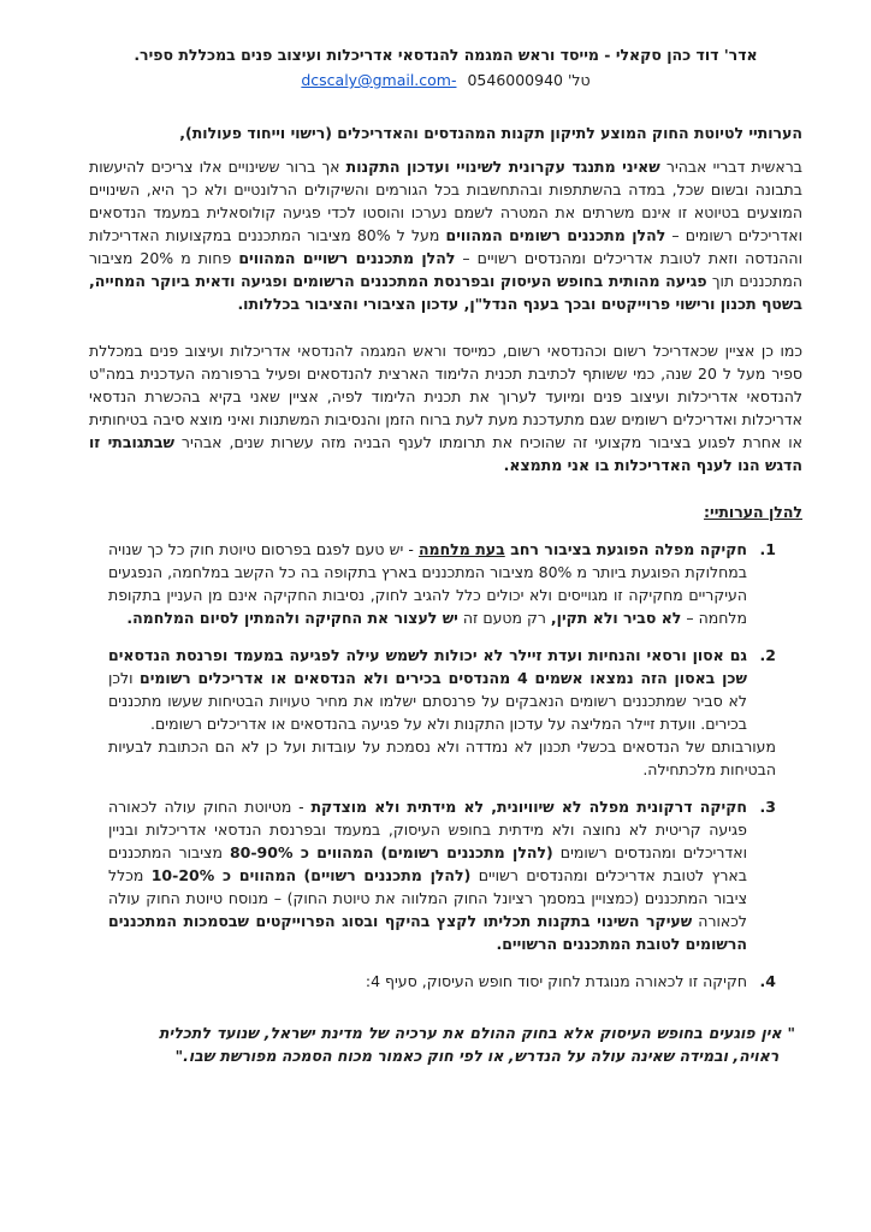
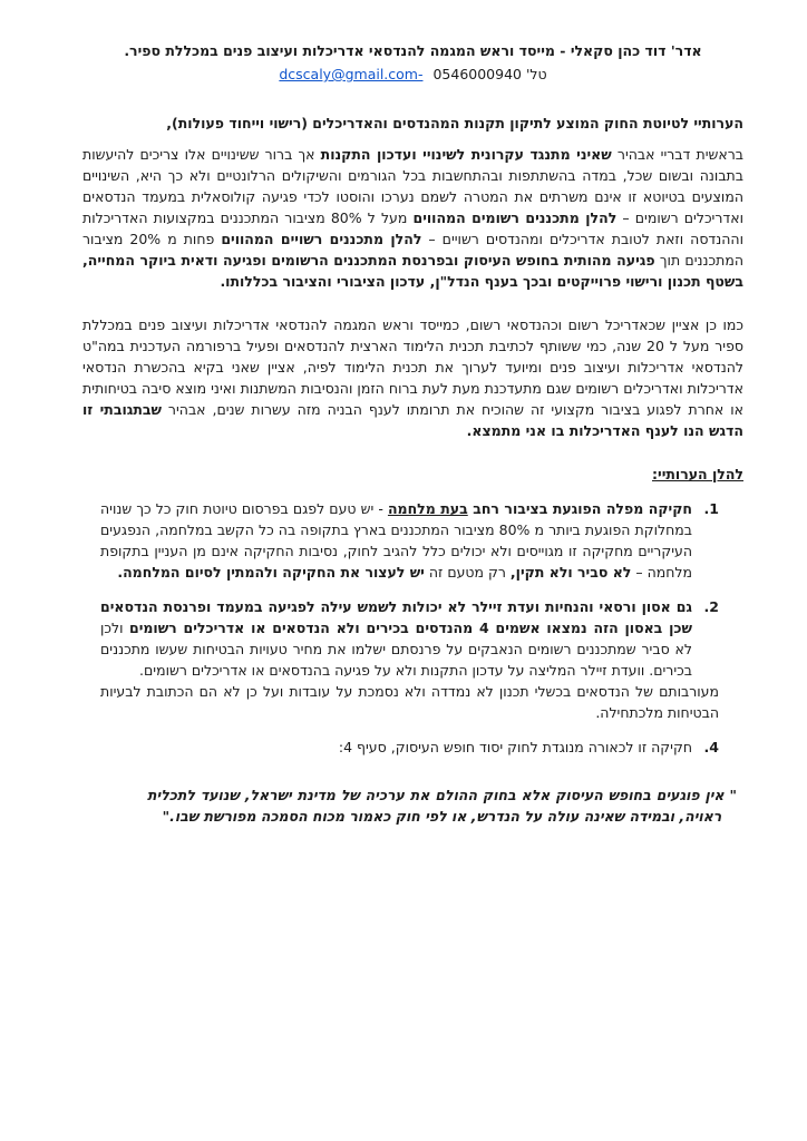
  אדר' דוד כהן סקאלי - מייסד וראש המגמה להנדסאי אדריכלות ועיצוב פנים במכללת ספיר.
  טל' 0546000940 dcscaly@gmail.com-
  הערותיי לטיוטת החוק המוצע לתיקון תקנות המהנדסים והאדריכלים (רישוי וייחוד פעולות),
  בראשית דבריי אבהיר שאיני מתנגד עקרונית לשינויי ועדכון התקנות אך ברור ששינויים אלו צריכים להיעשות בתבונה ובשום שכל, במדה בהשתתפות ובהתחשבות בכל הגורמים והשיקולים הרלונטיים ולא כך היא, השינויים המוצעים בטיוטא זו אינם משרתים את המטרה לשמם נערכו והוסטו לכדי פגיעה קולוסאלית במעמד הנדסאים ואדריכלים רשומים – להלן מתכננים רשומים המהווים מעל ל 80% מציבור המתכננים במקצועות האדריכלות וההנדסה וזאת לטובת אדריכלים ומהנדסים רשויים – להלן מתכננים רשויים המהווים פחות מ 20% מציבור המתכננים תוך פגיעה מהותית בחופש העיסוק ובפרנסת המתכננים הרשומים ופגיעה ודאית ביוקר המחייה, בשטף תכנון ורישוי פרוייקטים ובכך בענף הנדל"ן, עדכון הציבורי והציבור בכללותו.
  כמו כן אציין שכאדריכל רשום וכהנדסאי רשום, כמייסד וראש המגמה להנדסאי אדריכלות ועיצוב פנים במכללת ספיר מעל ל 20 שנה, כמי ששותף לכתיבת תכנית הלימוד הארצית להנדסאים ופעיל ברפורמה העדכנית במה"ט להנדסאי אדריכלות ועיצוב פנים ומיועד לערוך את תכנית הלימוד לפיה, אציין שאני בקיא בהכשרת הנדסאי אדריכלות ואדריכלים רשומים שגם מתעדכנת מעת לעת ברוח הזמן והנסיבות המשתנות ואיני מוצא סיבה בטיחותית או אחרת לפגוע בציבור מקצועי זה שהוכיח את תרומתו לענף הבניה מזה עשרות שנים, אבהיר שבתגובתי זו הדגש הנו לענף האדריכלות בו אני מתמצא.
  להלן הערותיי:
  1.
  חקיקה מפלה הפוגעת בציבור רחב בעת מלחמה - יש טעם לפגם בפרסום טיוטת חוק כל כך שנויה במחלוקת הפוגעת ביותר מ 80% מציבור המתכננים בארץ בתקופה בה כל הקשב במלחמה, הנפגעים העיקריים מחקיקה זו מגוייסים ולא יכולים כלל להגיב לחוק, נסיבות החקיקה אינם מן העניין בתקופת מלחמה – לא סביר ולא תקין, רק מטעם זה יש לעצור את החקיקה ולהמתין לסיום המלחמה.
  2.
  גם אסון ורסאי והנחיות ועדת זיילר לא יכולות לשמש עילה לפגיעה במעמד ופרנסת הנדסאים שכן באסון הזה נמצאו אשמים 4 מהנדסים בכירים ולא הנדסאים או אדריכלים רשומים ולכן לא סביר שמתכננים רשומים הנאבקים על פרנסתם ישלמו את מחיר טעויות הבטיחות שעשו מתכננים בכירים. וועדת זיילר המליצה על עדכון התקנות ולא על פגיעה בהנדסאים או אדריכלים רשומים.
  מעורבותם של הנדסאים בכשלי תכנון לא נמדדה ולא נסמכת על עובדות ועל כן לא הם הכתובת לבעיות הבטיחות מלכתחילה.
- 3.
- חקיקה דרקונית מפלה לא שיוויונית, לא מידתית ולא מוצדקת - מטיוטת החוק עולה לכאורה פגיעה קריטית לא נחוצה ולא מידתית בחופש העיסוק, במעמד ובפרנסת הנדסאי אדריכלות ובניין ואדריכלים ומהנדסים רשומים (להלן מתכננים רשומים) המהווים כ 80-90% מציבור המתכננים בארץ לטובת אדריכלים ומהנדסים רשויים (להלן מתכננים רשויים) המהווים כ 10-20% מכלל ציבור המתכננים (כמצויין במסמך רציונל החוק המלווה את טיוטת החוק) – מנוסח טיוטת החוק עולה לכאורה שעיקר השינוי בתקנות תכליתו לקצץ בהיקף ובסוג הפרוייקטים שבסמכות המתכננים הרשומים לטובת המתכננים הרשויים.
  4.
  חקיקה זו לכאורה מנוגדת לחוק יסוד חופש העיסוק, סעיף 4:
  " אין פוגעים בחופש העיסוק אלא בחוק ההולם את ערכיה של מדינת ישראל, שנועד לתכלית ראויה, ובמידה שאינה עולה על הנדרש, או לפי חוק כאמור מכוח הסמכה מפורשת שבו."
